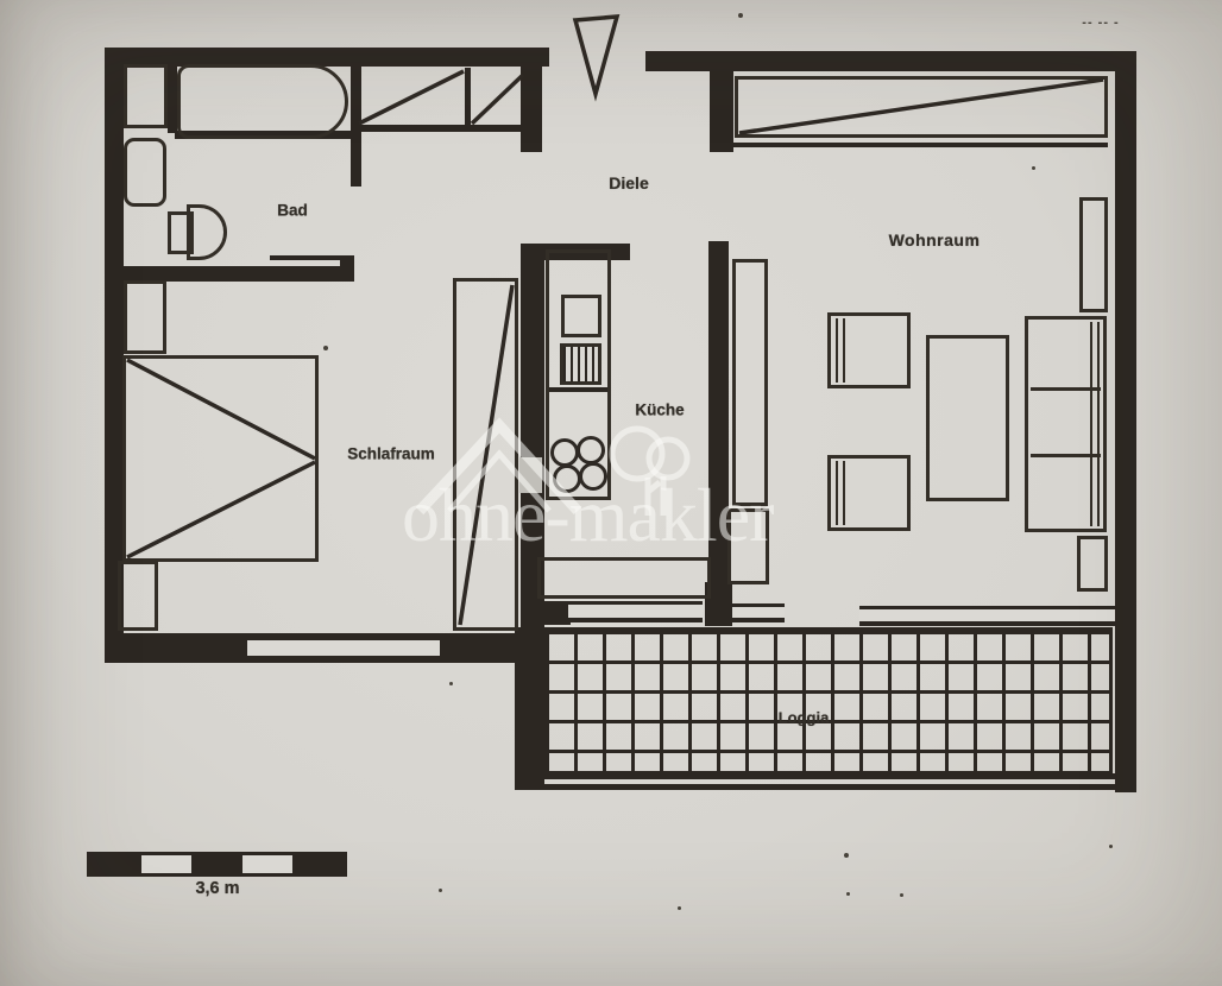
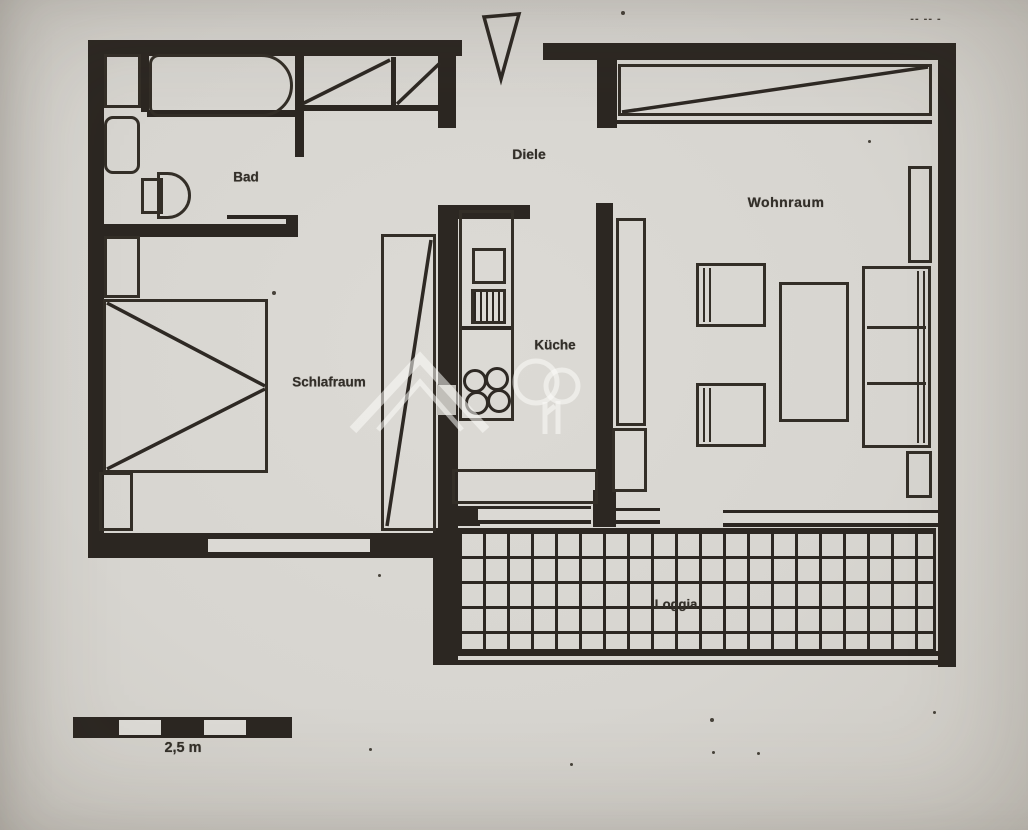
  Bad
  Diele
  Wohnraum
  Schlafraum
  Küche
  Loggia
- 3,6 m
+ 2,5 m
  -- -- -
- ohne-makler
